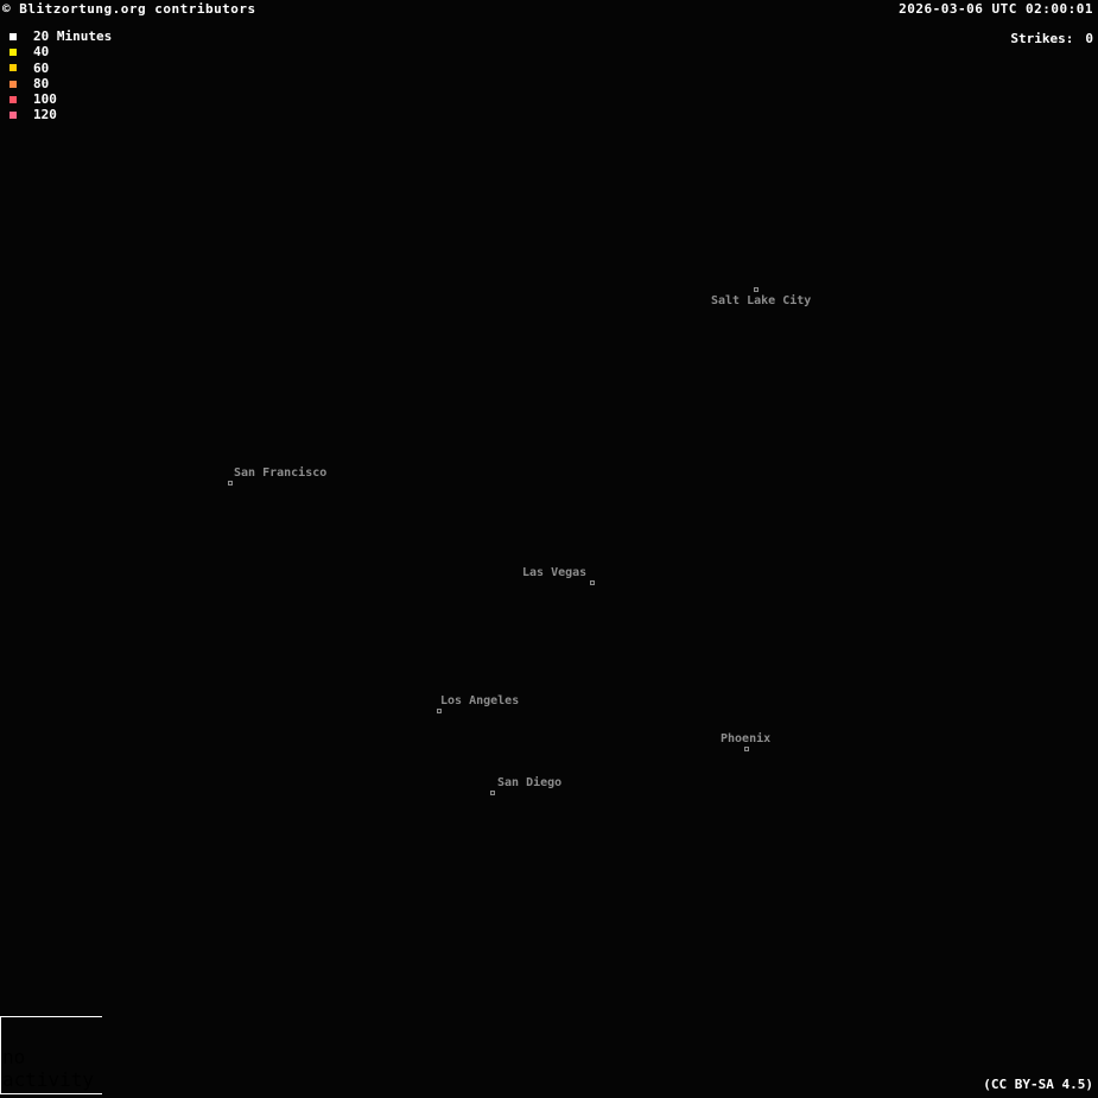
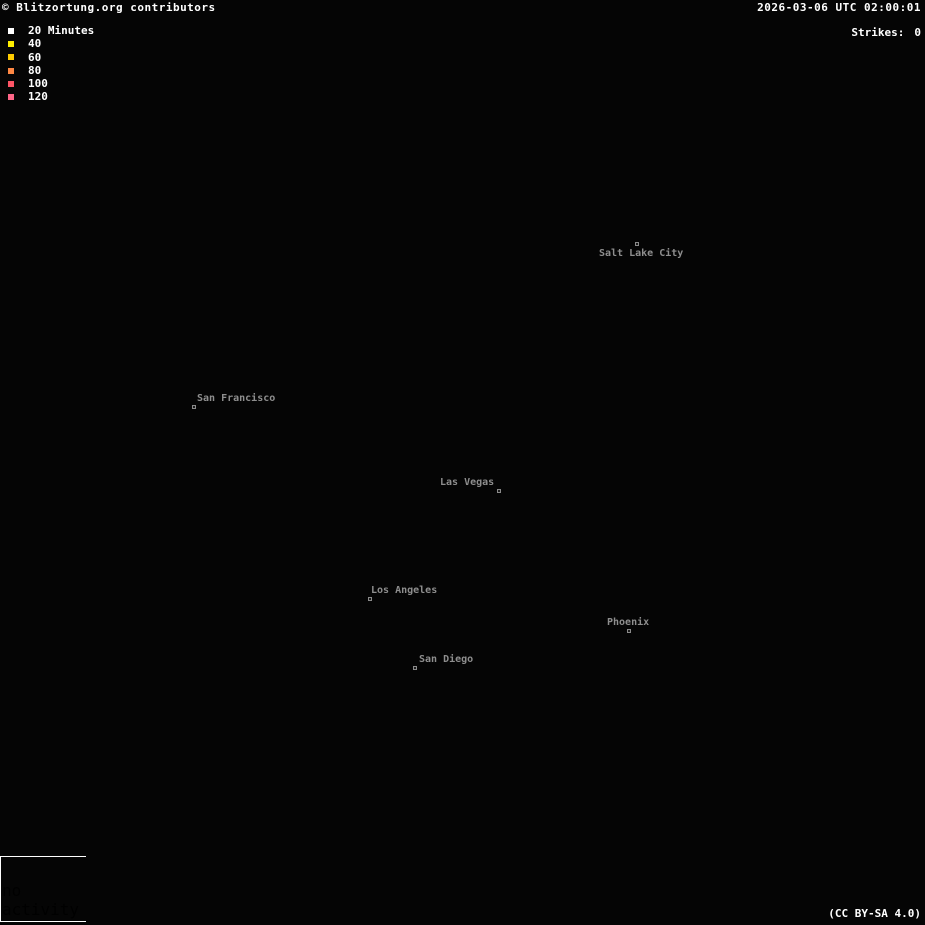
  © Blitzortung.org contributors
  2026-03-06 UTC 02:00:01
  20 Minutes
  40
  60
  80
  100
  120
  Strikes: 0
  Salt Lake City
  San Francisco
  Las Vegas
  Los Angeles
  Phoenix
  San Diego
- (CC BY-SA 4.5)
+ (CC BY-SA 4.0)
